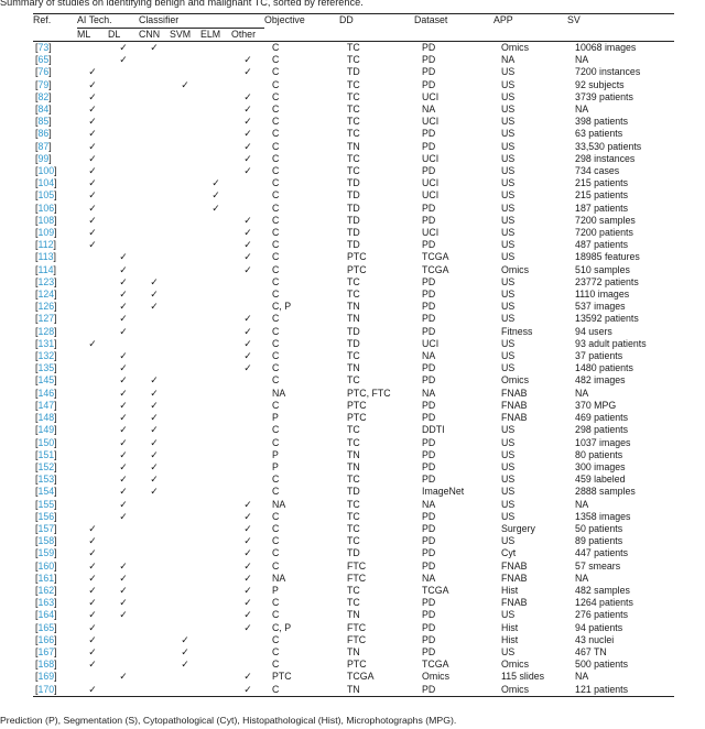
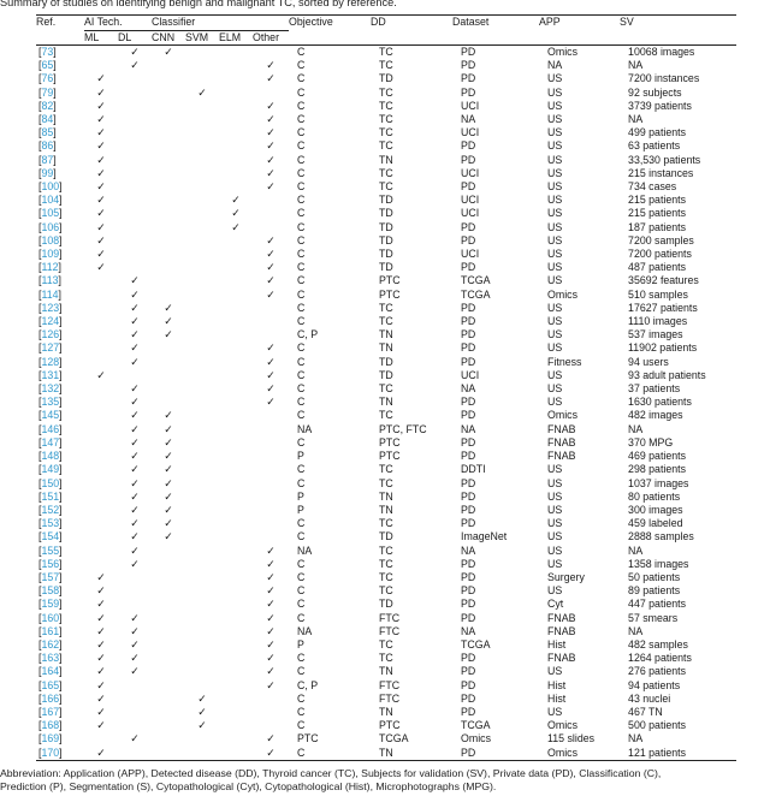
  Summary of studies on identifying benign and malignant TC, sorted by reference.
  Ref.	AI Tech.	Classifier	Objective	DD	Dataset	APP	SV
  ML	DL	CNN	SVM	ELM	Other
  [73]		✓	✓				C	TC	PD	Omics	10068 images
  [65]		✓				✓	C	TC	PD	NA	NA
  [76]	✓					✓	C	TD	PD	US	7200 instances
  [79]	✓			✓			C	TC	PD	US	92 subjects
  [82]	✓					✓	C	TC	UCI	US	3739 patients
  [84]	✓					✓	C	TC	NA	US	NA
- [85]	✓					✓	C	TC	UCI	US	398 patients
+ [85]	✓					✓	C	TC	UCI	US	499 patients
  [86]	✓					✓	C	TC	PD	US	63 patients
  [87]	✓					✓	C	TN	PD	US	33,530 patients
- [99]	✓					✓	C	TC	UCI	US	298 instances
+ [99]	✓					✓	C	TC	UCI	US	215 instances
  [100]	✓					✓	C	TC	PD	US	734 cases
  [104]	✓				✓		C	TD	UCI	US	215 patients
  [105]	✓				✓		C	TD	UCI	US	215 patients
  [106]	✓				✓		C	TD	PD	US	187 patients
  [108]	✓					✓	C	TD	PD	US	7200 samples
  [109]	✓					✓	C	TD	UCI	US	7200 patients
  [112]	✓					✓	C	TD	PD	US	487 patients
- [113]		✓				✓	C	PTC	TCGA	US	18985 features
+ [113]		✓				✓	C	PTC	TCGA	US	35692 features
  [114]		✓				✓	C	PTC	TCGA	Omics	510 samples
- [123]		✓	✓				C	TC	PD	US	23772 patients
+ [123]		✓	✓				C	TC	PD	US	17627 patients
  [124]		✓	✓				C	TC	PD	US	1110 images
  [126]		✓	✓				C, P	TN	PD	US	537 images
- [127]		✓				✓	C	TN	PD	US	13592 patients
+ [127]		✓				✓	C	TN	PD	US	11902 patients
  [128]		✓				✓	C	TD	PD	Fitness	94 users
  [131]	✓					✓	C	TD	UCI	US	93 adult patients
  [132]		✓				✓	C	TC	NA	US	37 patients
- [135]		✓				✓	C	TN	PD	US	1480 patients
+ [135]		✓				✓	C	TN	PD	US	1630 patients
  [145]		✓	✓				C	TC	PD	Omics	482 images
  [146]		✓	✓				NA	PTC, FTC	NA	FNAB	NA
  [147]		✓	✓				C	PTC	PD	FNAB	370 MPG
  [148]		✓	✓				P	PTC	PD	FNAB	469 patients
  [149]		✓	✓				C	TC	DDTI	US	298 patients
  [150]		✓	✓				C	TC	PD	US	1037 images
  [151]		✓	✓				P	TN	PD	US	80 patients
  [152]		✓	✓				P	TN	PD	US	300 images
  [153]		✓	✓				C	TC	PD	US	459 labeled
  [154]		✓	✓				C	TD	ImageNet	US	2888 samples
  [155]		✓				✓	NA	TC	NA	US	NA
  [156]		✓				✓	C	TC	PD	US	1358 images
  [157]	✓					✓	C	TC	PD	Surgery	50 patients
  [158]	✓					✓	C	TC	PD	US	89 patients
  [159]	✓					✓	C	TD	PD	Cyt	447 patients
  [160]	✓	✓				✓	C	FTC	PD	FNAB	57 smears
  [161]	✓	✓				✓	NA	FTC	NA	FNAB	NA
  [162]	✓	✓				✓	P	TC	TCGA	Hist	482 samples
  [163]	✓	✓				✓	C	TC	PD	FNAB	1264 patients
  [164]	✓	✓				✓	C	TN	PD	US	276 patients
  [165]	✓					✓	C, P	FTC	PD	Hist	94 patients
  [166]	✓			✓			C	FTC	PD	Hist	43 nuclei
  [167]	✓			✓			C	TN	PD	US	467 TN
  [168]	✓			✓			C	PTC	TCGA	Omics	500 patients
  [169]		✓				✓	PTC	TCGA	Omics	115 slides	NA
  [170]	✓					✓	C	TN	PD	Omics	121 patients
+ Abbreviation: Application (APP), Detected disease (DD), Thyroid cancer (TC), Subjects for validation (SV), Private data (PD), Classification (C),
- Prediction (P), Segmentation (S), Cytopathological (Cyt), Histopathological (Hist), Microphotographs (MPG).
+ Prediction (P), Segmentation (S), Cytopathological (Cyt), Cytopathological (Hist), Microphotographs (MPG).
